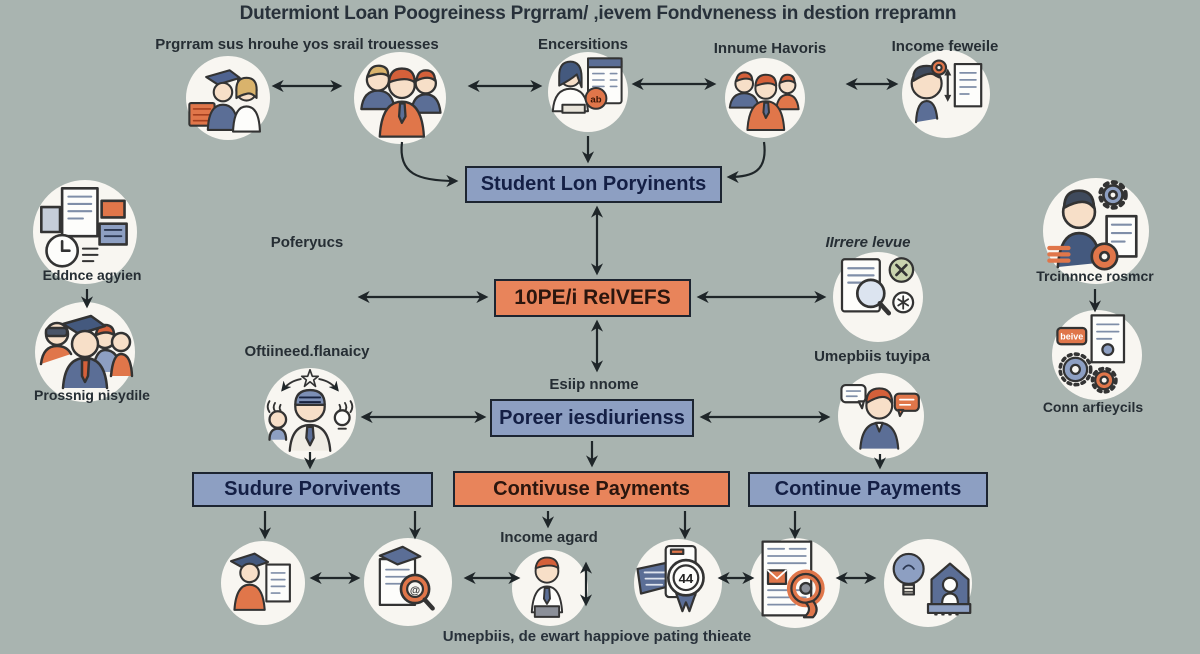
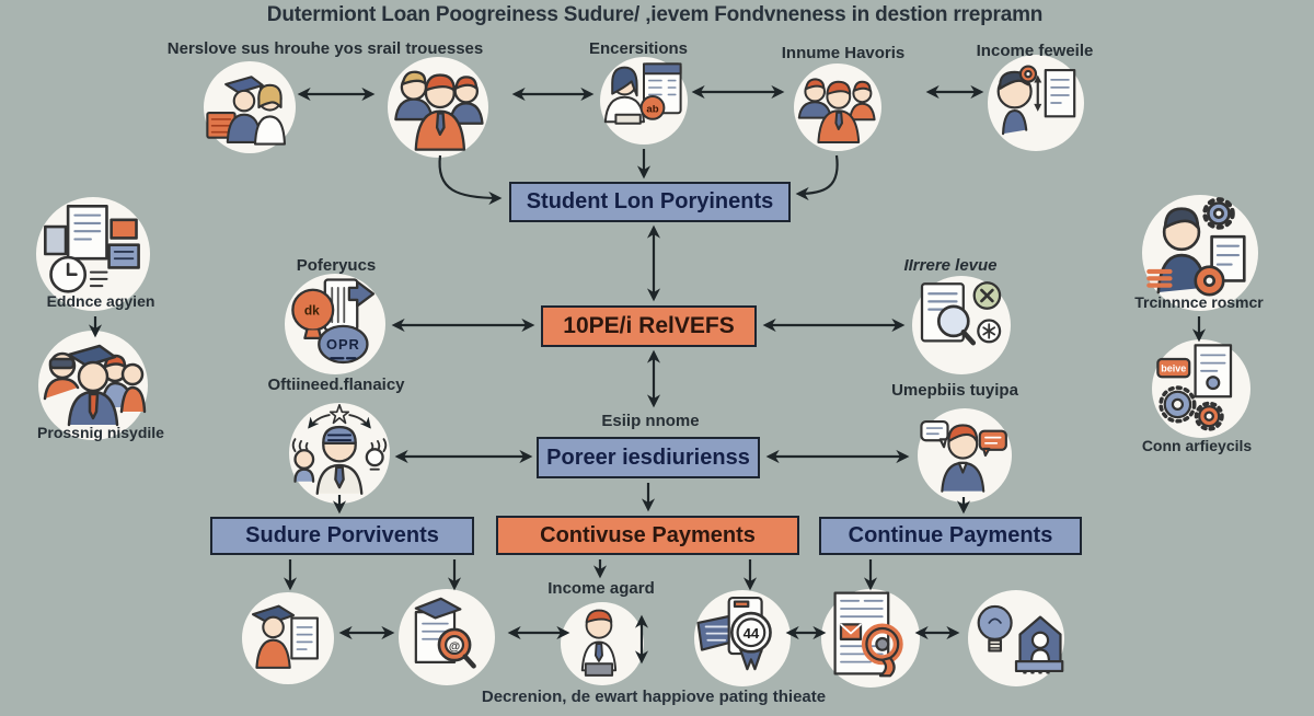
- Dutermiont Loan Poogreiness Prgrram/ ‚ievem Fondvneness in destion rrepramn
+ Dutermiont Loan Poogreiness Sudure/ ‚ievem Fondvneness in destion rrepramn
- Prgrram sus hrouhe yos srail trouesses
+ Nerslove sus hrouhe yos srail trouesses
  Encersitions
  Innume Havoris
  Income feweile
  Poferyucs
  IIrrere levue
  Oftiineed.flanaicy
  Umepbiis tuyipa
  Esiip nnome
  Eddnce agyien
  Prossnig nisydile
  Trcinnnce rosmcr
  Conn arfieycils
  Income agard
- Umepbiis, de ewart happiove pating thieate
+ Decrenion, de ewart happiove pating thieate
  Student Lon Poryinents
  10PE/i RelVEFS
  Poreer iesdiurienss
  Sudure Porvivents
  Contivuse Payments
  Continue Payments
  ab
+ dk
+ OPR
  beive
  @
  44
